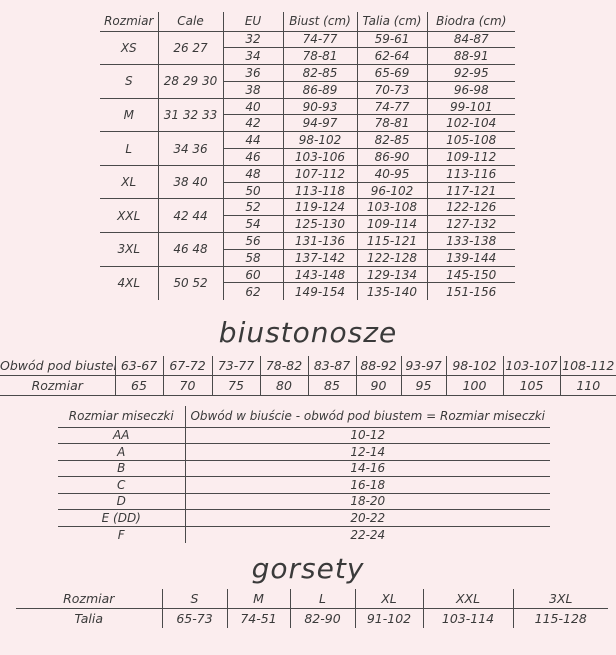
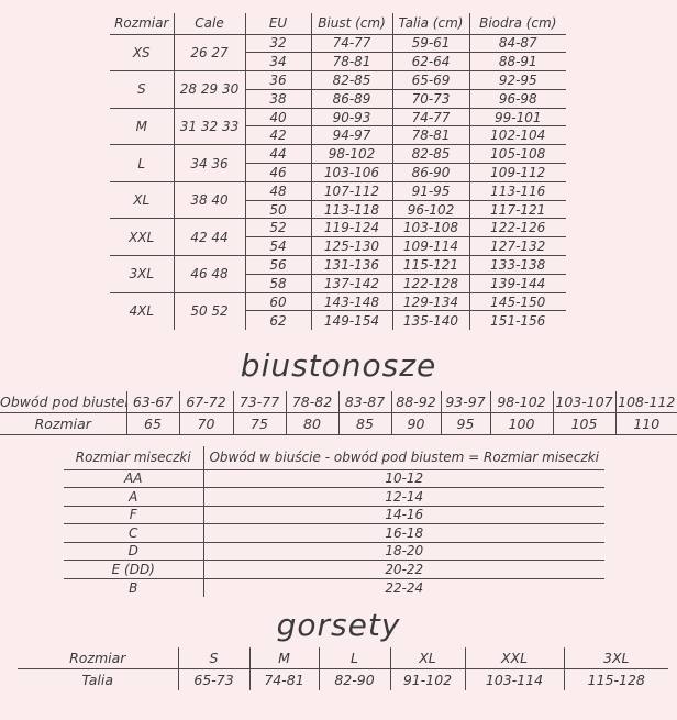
  Rozmiar	Cale	EU	Biust (cm)	Talia (cm)	Biodra (cm)
  XS	26 27	32	74-77	59-61	84-87
  34	78-81	62-64	88-91
  S	28 29 30	36	82-85	65-69	92-95
  38	86-89	70-73	96-98
  M	31 32 33	40	90-93	74-77	99-101
  42	94-97	78-81	102-104
  L	34 36	44	98-102	82-85	105-108
  46	103-106	86-90	109-112
- XL	38 40	48	107-112	40-95	113-116
+ XL	38 40	48	107-112	91-95	113-116
  50	113-118	96-102	117-121
  XXL	42 44	52	119-124	103-108	122-126
  54	125-130	109-114	127-132
  3XL	46 48	56	131-136	115-121	133-138
  58	137-142	122-128	139-144
  4XL	50 52	60	143-148	129-134	145-150
  62	149-154	135-140	151-156
  biustonosze
  Obwód pod biuste	63-67	67-72	73-77	78-82	83-87	88-92	93-97	98-102	103-107	108-112
  Rozmiar	65	70	75	80	85	90	95	100	105	110
  Rozmiar miseczki	Obwód w biuście - obwód pod biustem = Rozmiar miseczki
  AA	10-12
  A	12-14
- B	14-16
+ F	14-16
  C	16-18
  D	18-20
  E (DD)	20-22
- F	22-24
+ B	22-24
  gorsety
  Rozmiar	S	M	L	XL	XXL	3XL
- Talia	65-73	74-51	82-90	91-102	103-114	115-128
+ Talia	65-73	74-81	82-90	91-102	103-114	115-128
